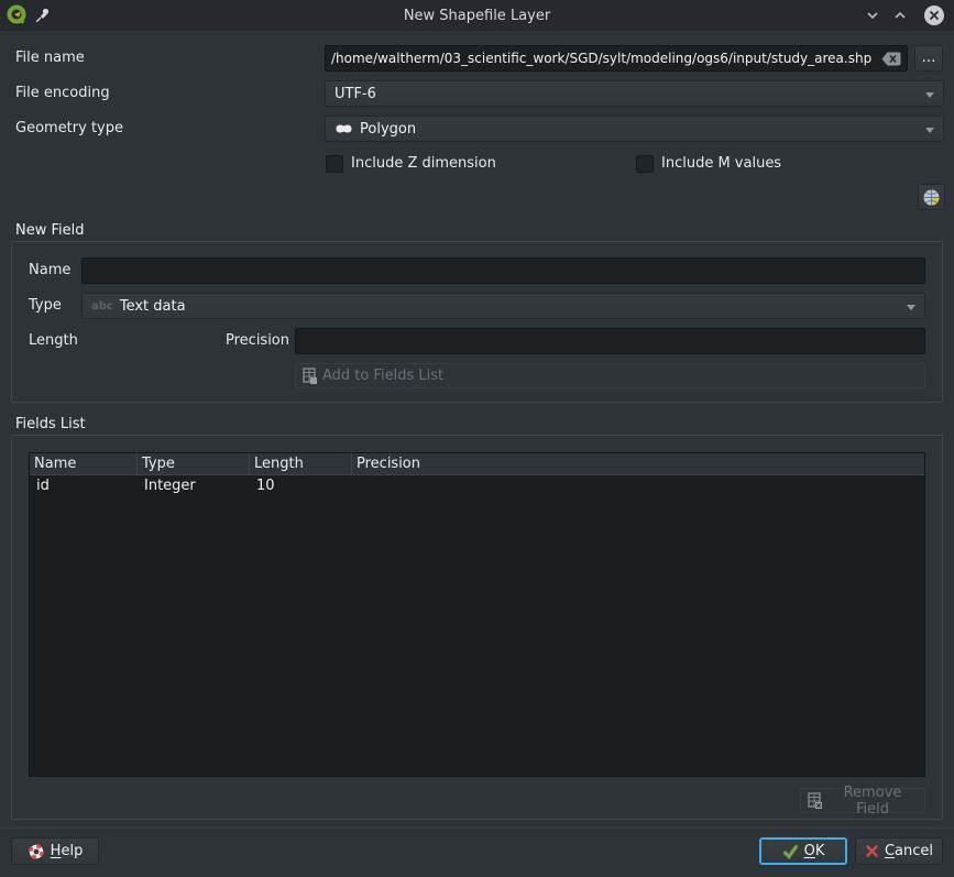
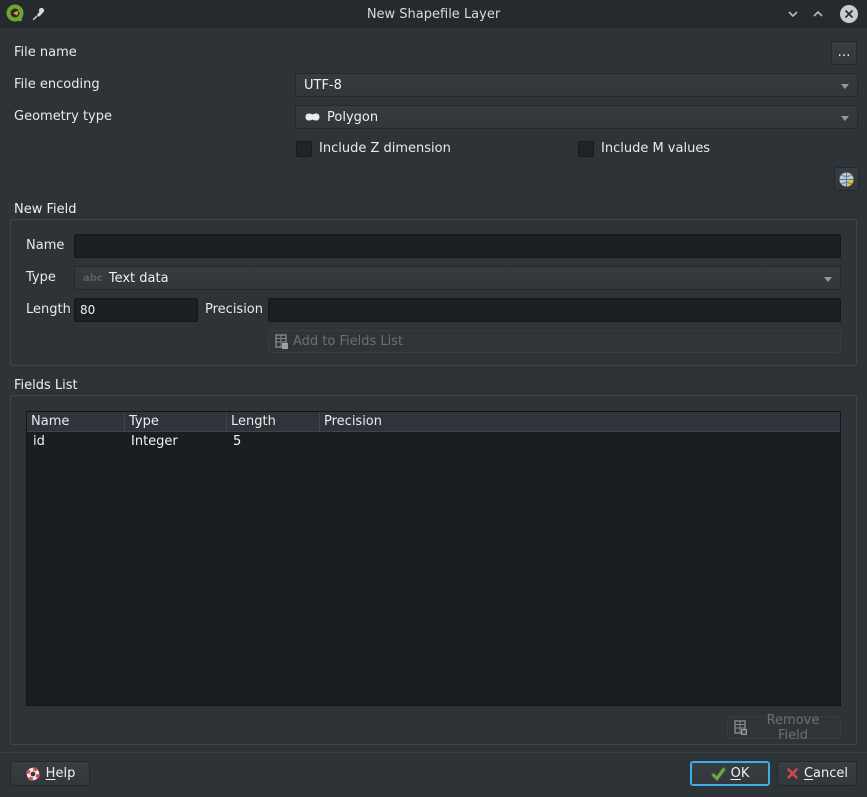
  New Shapefile Layer
  File name
- /home/waltherm/03_scientific_work/SGD/sylt/modeling/ogs6/input/study_area.shp
  …
  File encoding
- UTF-6
+ UTF-8
  Geometry type
  Polygon
  Include Z dimension
  Include M values
  New Field
  Name
  Type
  abc
  Text data
  Length
+ 80
  Precision
  Add to Fields List
  Fields List
  Name
  Type
  Length
  Precision
  id
  Integer
- 10
+ 5
  Remove Field
  Help
  OK
  Cancel
